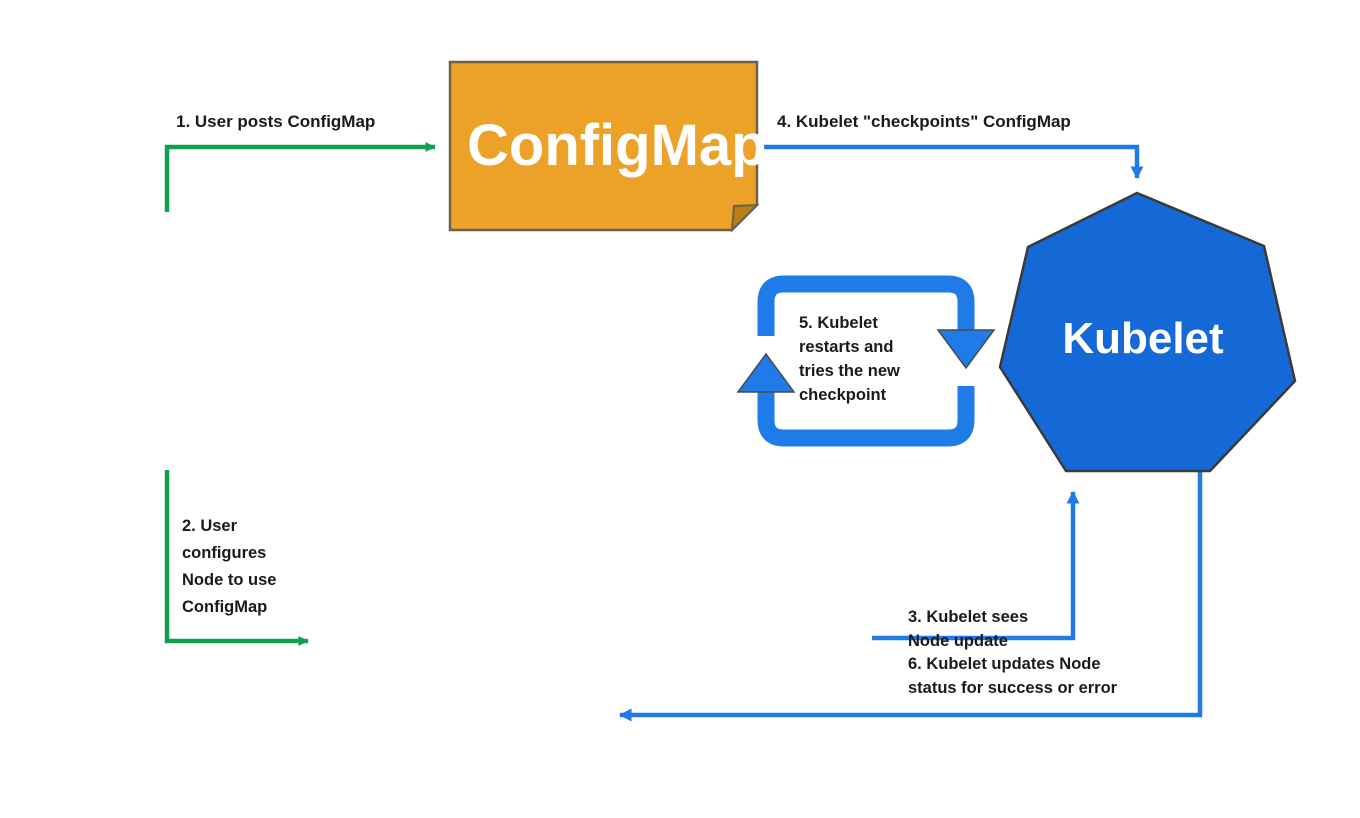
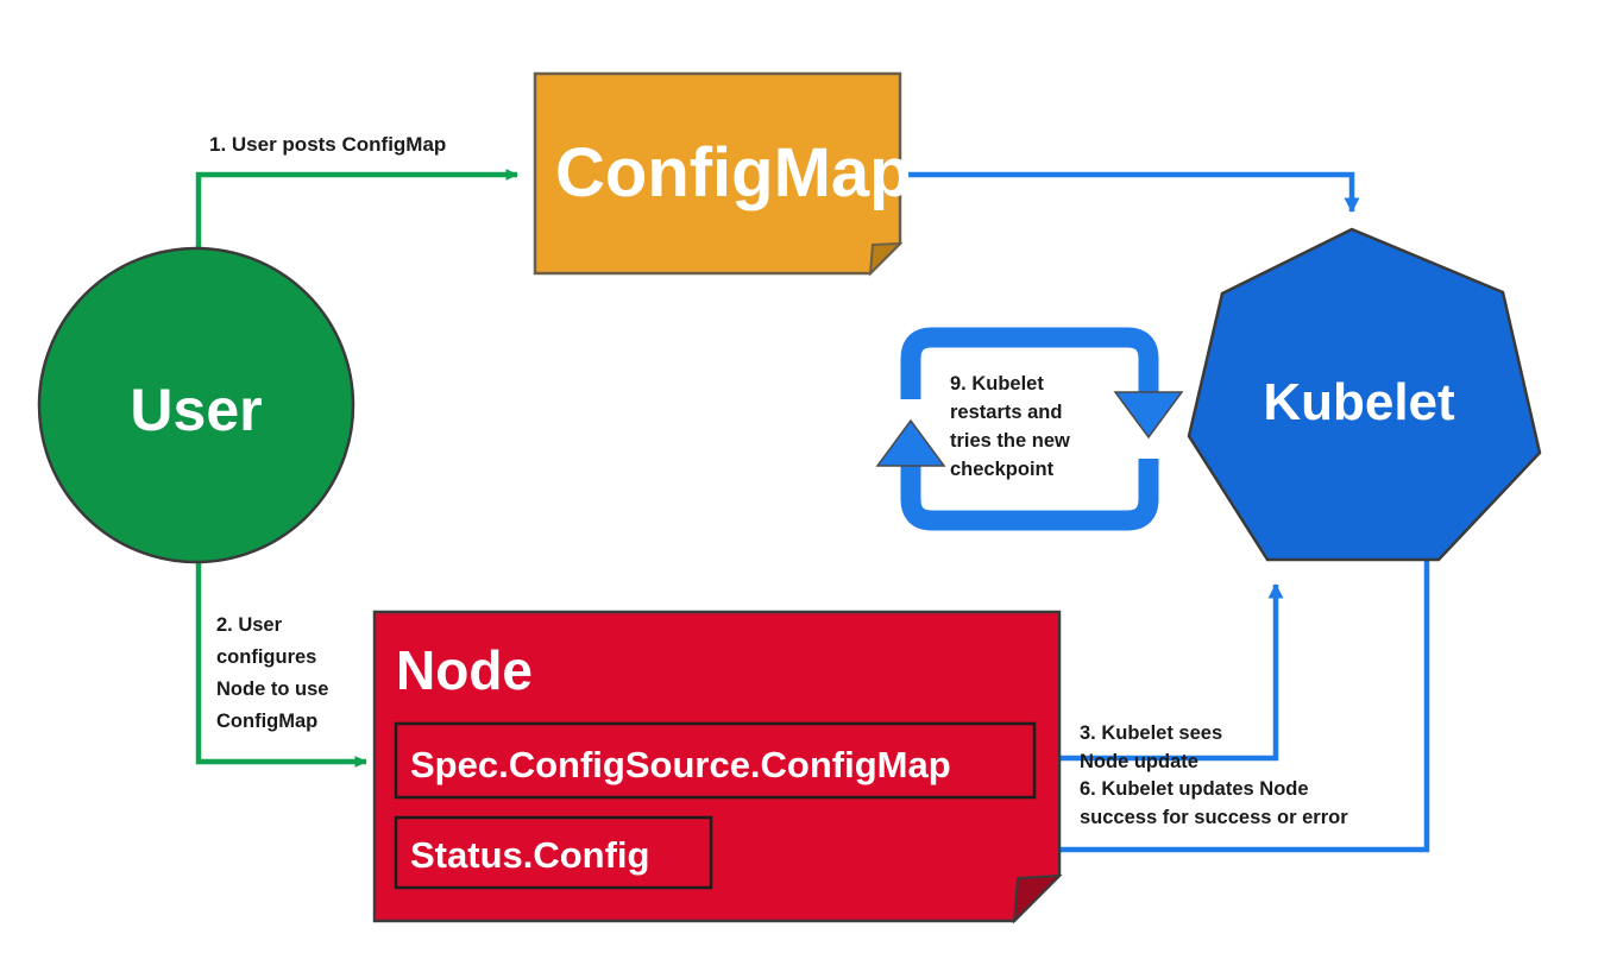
  1. User posts ConfigMap
  2. User
  configures
  Node to use
  ConfigMap
- 4. Kubelet "checkpoints" ConfigMap
  3. Kubelet sees
  Node update
  6. Kubelet updates Node
- status for success or error
+ success for success or error
- 5. Kubelet
+ 9. Kubelet
  restarts and
  tries the new
  checkpoint
  ConfigMap
+ User
  Kubelet
+ Node
+ Spec.ConfigSource.ConfigMap
+ Status.Config
